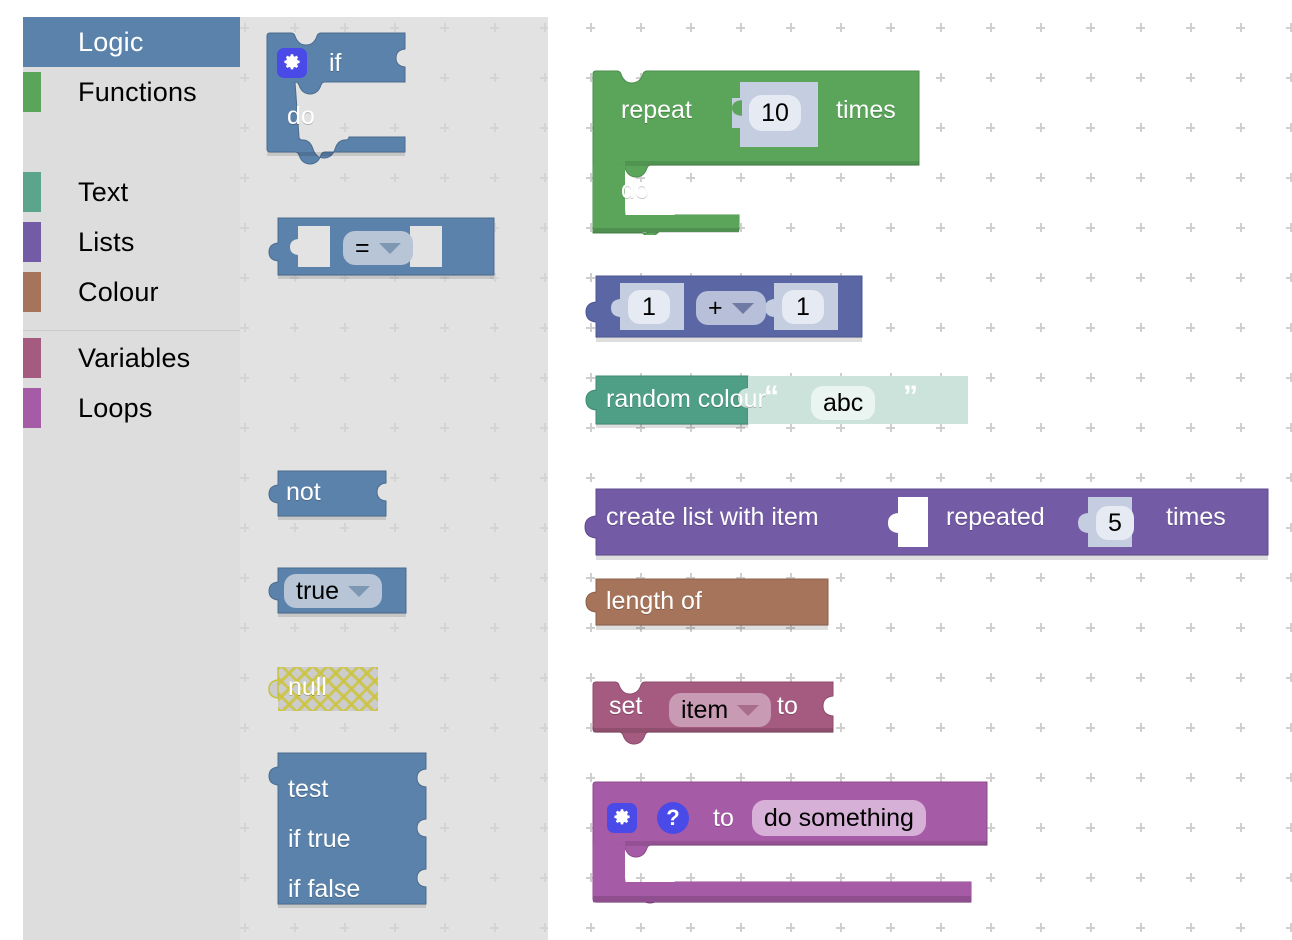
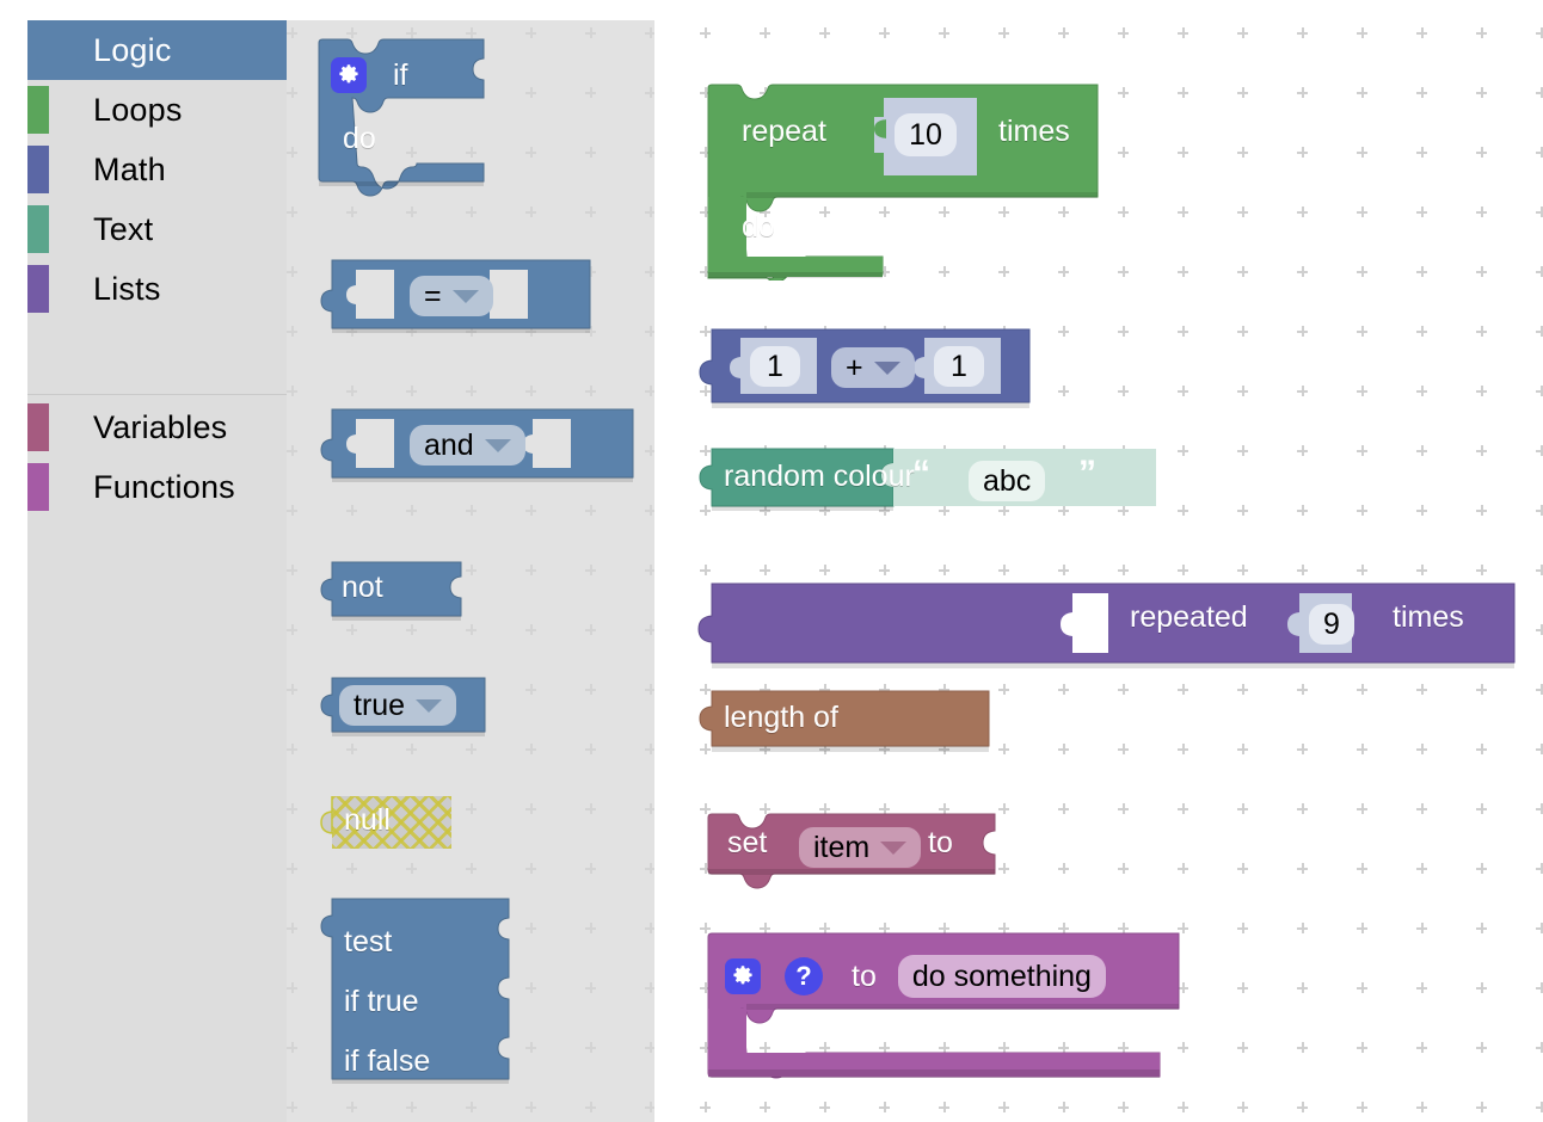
  Logic
- Functions
+ Loops
+ Math
  Text
  Lists
- Colour
  Variables
- Loops
+ Functions
  if
  do
  =
+ and
  not
  true
  null
  test
  if true
  if false
  repeat
  10
  times
  do
  1
  +
  1
  random colour
  “
  abc
  ”
- create list with item
  repeated
- 5
+ 9
  times
  length of
  set
  item
  to
  ?
  to
  do something
